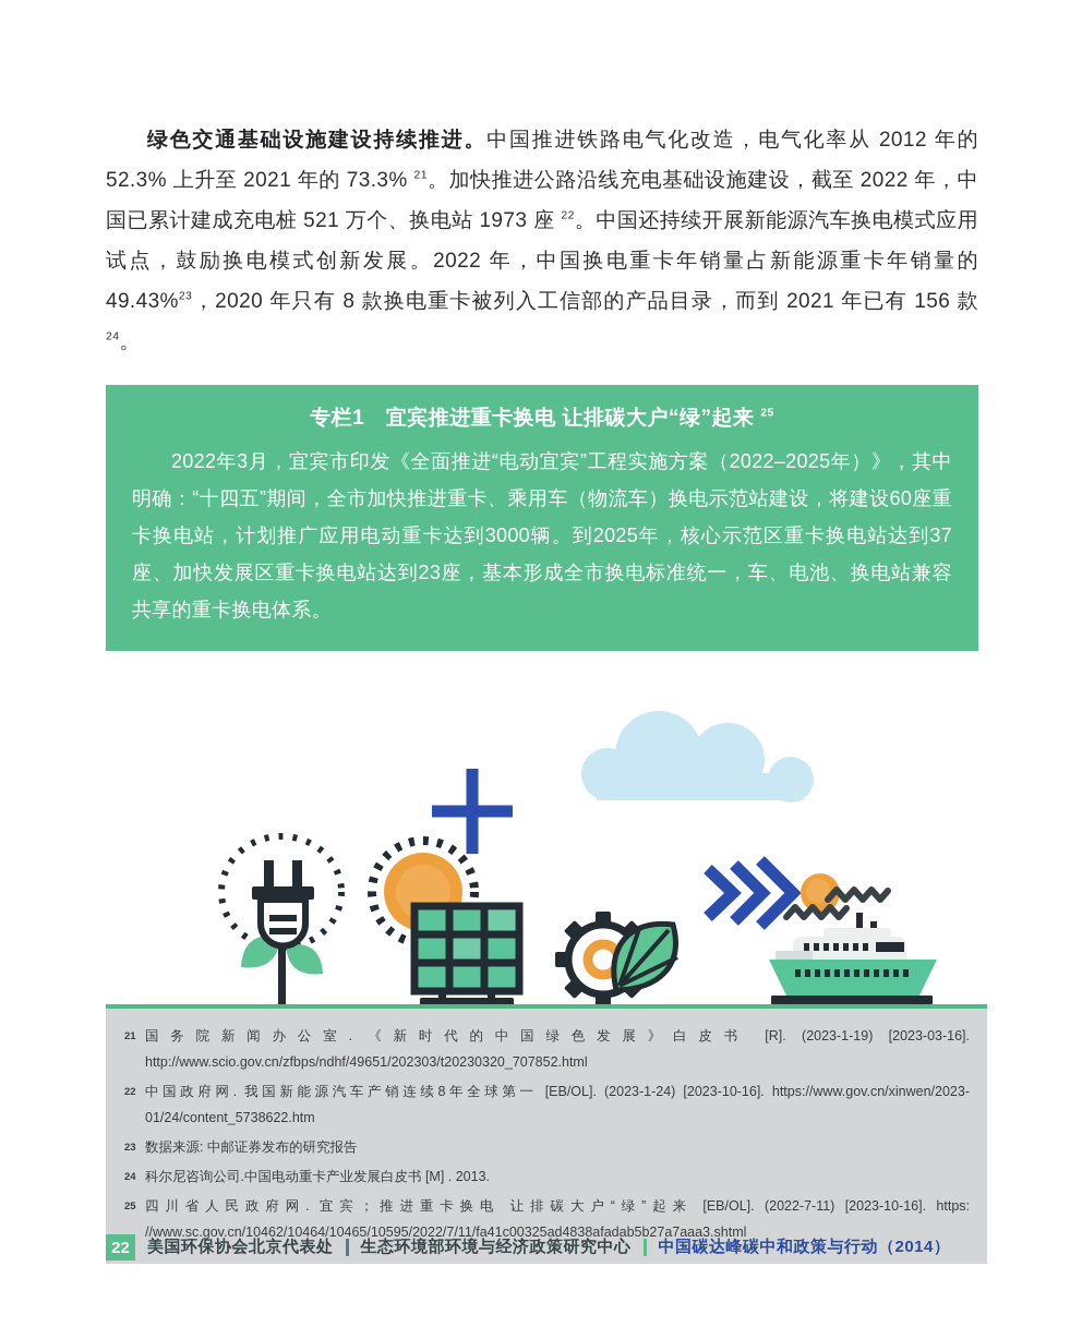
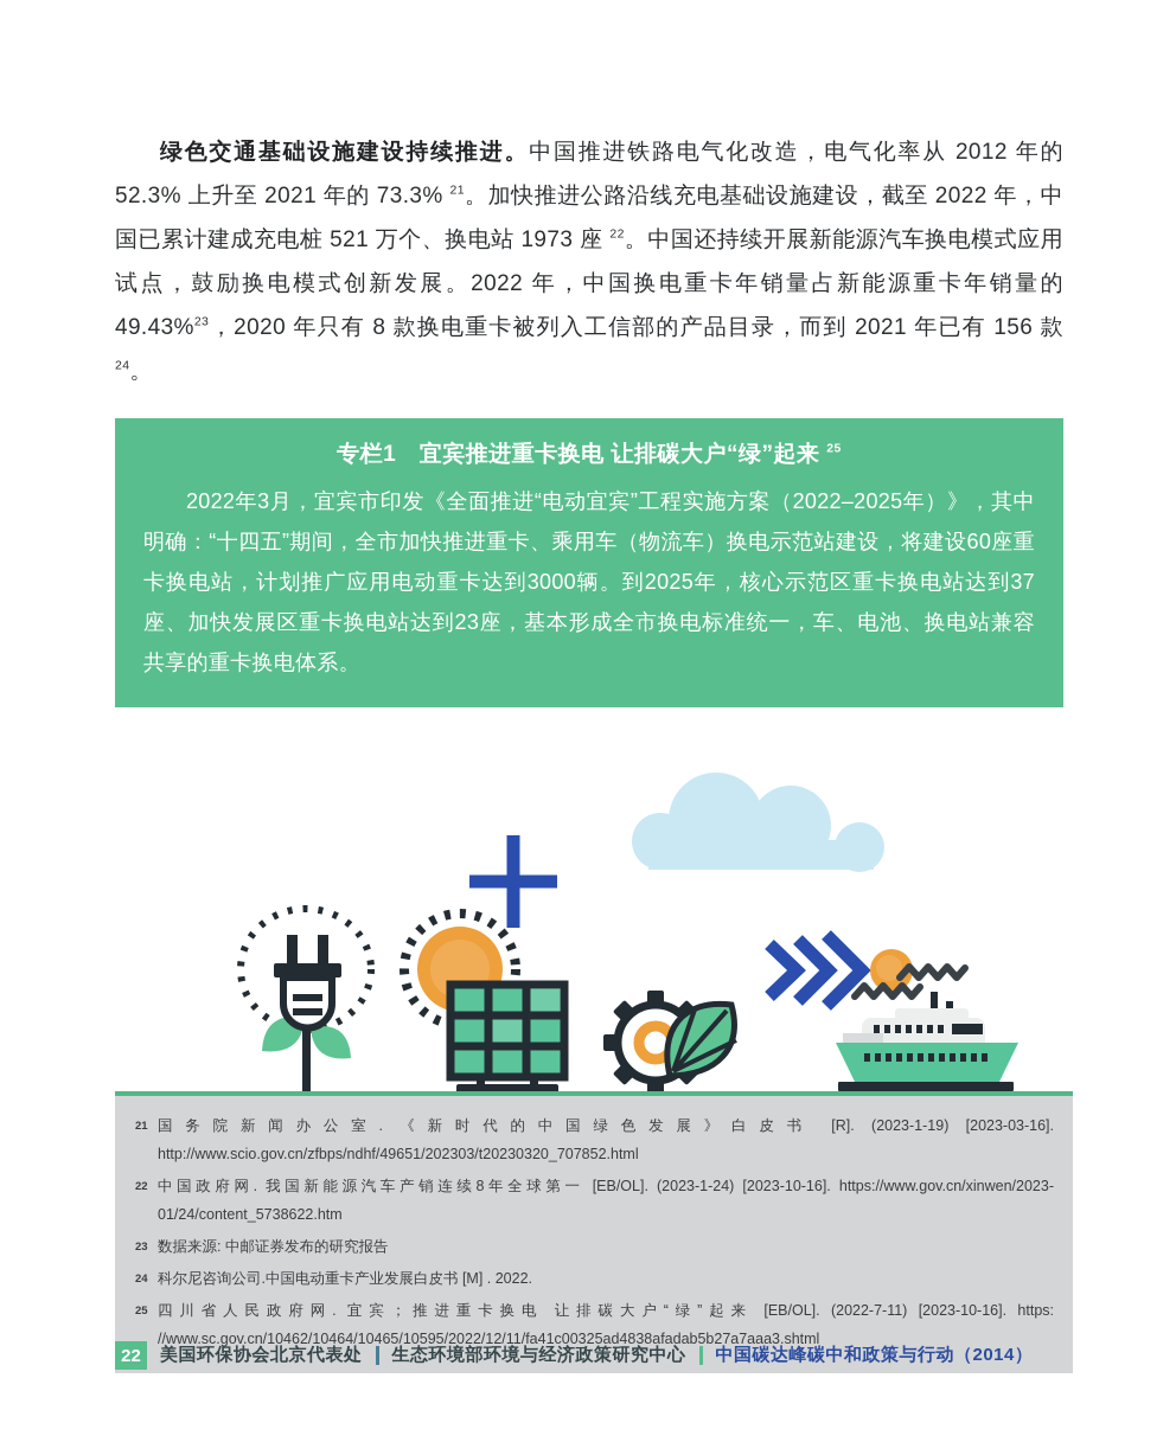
  绿色交通基础设施建设持续推进。中国推进铁路电气化改造，电气化率从 2012 年的 52.3% 上升至 2021 年的 73.3% 21。加快推进公路沿线充电基础设施建设，截至 2022 年，中国已累计建成充电桩 521 万个、换电站 1973 座 22。中国还持续开展新能源汽车换电模式应用试点，鼓励换电模式创新发展。2022 年，中国换电重卡年销量占新能源重卡年销量的 49.43%23，2020 年只有 8 款换电重卡被列入工信部的产品目录，而到 2021 年已有 156 款24。
  专栏1 宜宾推进重卡换电 让排碳大户“绿”起来 25
  2022年3月，宜宾市印发《全面推进“电动宜宾”工程实施方案（2022–2025年）》，其中明确：“十四五”期间，全市加快推进重卡、乘用车（物流车）换电示范站建设，将建设60座重卡换电站，计划推广应用电动重卡达到3000辆。到2025年，核心示范区重卡换电站达到37座、加快发展区重卡换电站达到23座，基本形成全市换电标准统一，车、电池、换电站兼容共享的重卡换电体系。
  21
  国务院新闻办公室. 《新时代的中国绿色发展》白皮书 [R]. (2023-1-19) [2023-03-16]. http://www.scio.gov.cn/zfbps/ndhf/49651/202303/t20230320_707852.html
  22
  中国政府网. 我国新能源汽车产销连续8年全球第一 [EB/OL]. (2023-1-24) [2023-10-16]. https://www.gov.cn/xinwen/2023-01/24/content_5738622.htm
  23
  数据来源: 中邮证券发布的研究报告
  24
- 科尔尼咨询公司.中国电动重卡产业发展白皮书 [M] . 2013.
+ 科尔尼咨询公司.中国电动重卡产业发展白皮书 [M] . 2022.
  25
- 四川省人民政府网. 宜宾；推进重卡换电 让排碳大户“绿”起来 [EB/OL]. (2022-7-11) [2023-10-16]. https: //www.sc.gov.cn/10462/10464/10465/10595/2022/7/11/fa41c00325ad4838afadab5b27a7aaa3.shtml
+ 四川省人民政府网. 宜宾；推进重卡换电 让排碳大户“绿”起来 [EB/OL]. (2022-7-11) [2023-10-16]. https: //www.sc.gov.cn/10462/10464/10465/10595/2022/12/11/fa41c00325ad4838afadab5b27a7aaa3.shtml
  22
  美国环保协会北京代表处
  生态环境部环境与经济政策研究中心
  中国碳达峰碳中和政策与行动（2014）
